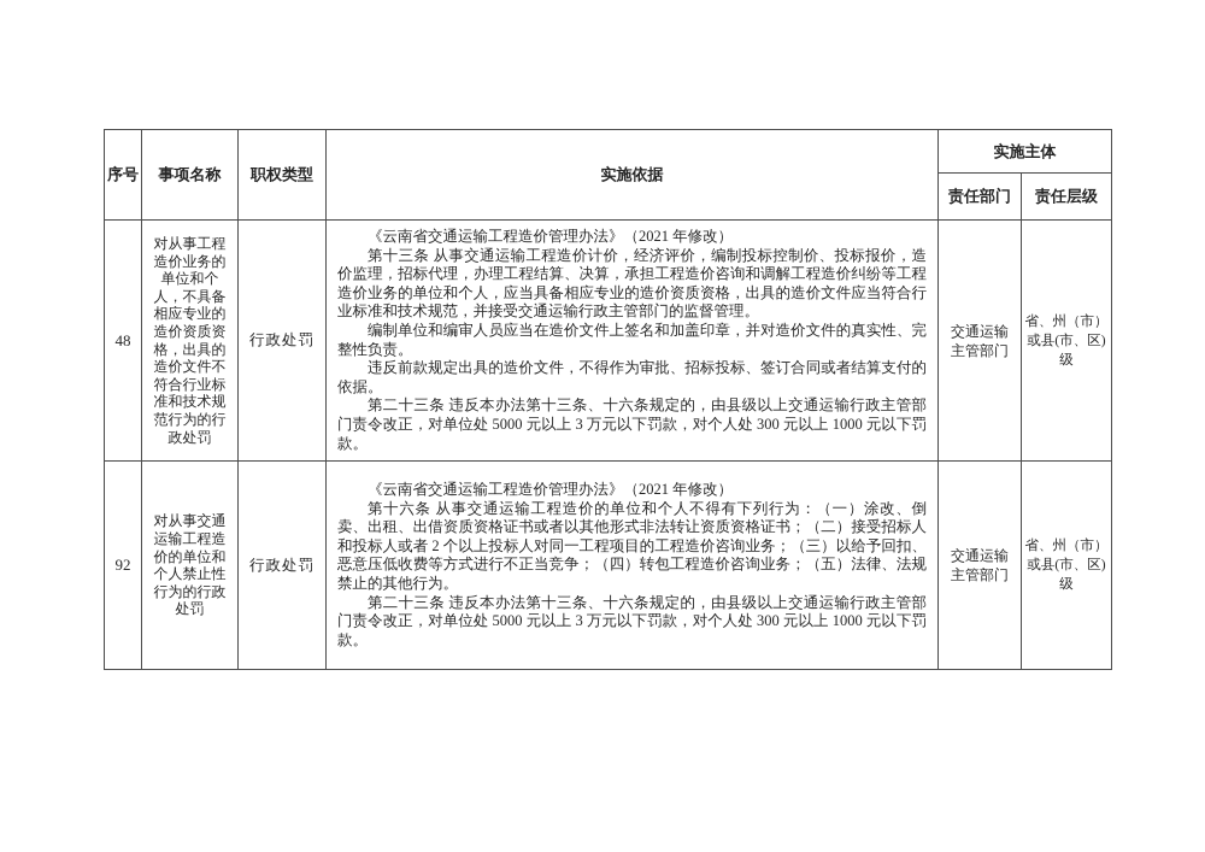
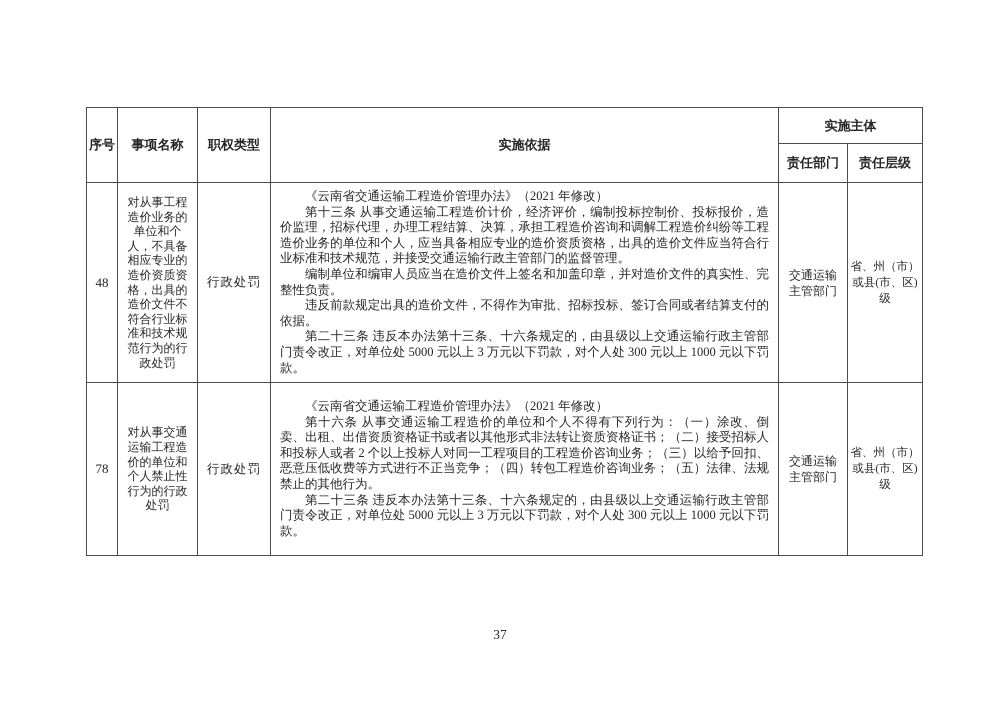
  序号	事项名称	职权类型	实施依据	实施主体
  责任部门	责任层级
  48	对从事工程造价业务的单位和个人，不具备相应专业的造价资质资格，出具的造价文件不符合行业标准和技术规范行为的行政处罚	行政处罚	《云南省交通运输工程造价管理办法》（2021 年修改） 第十三条 从事交通运输工程造价计价，经济评价，编制投标控制价、投标报价，造价监理，招标代理，办理工程结算、决算，承担工程造价咨询和调解工程造价纠纷等工程造价业务的单位和个人，应当具备相应专业的造价资质资格，出具的造价文件应当符合行业标准和技术规范，并接受交通运输行政主管部门的监督管理。 编制单位和编审人员应当在造价文件上签名和加盖印章，并对造价文件的真实性、完整性负责。 违反前款规定出具的造价文件，不得作为审批、招标投标、签订合同或者结算支付的依据。 第二十三条 违反本办法第十三条、十六条规定的，由县级以上交通运输行政主管部门责令改正，对单位处 5000 元以上 3 万元以下罚款，对个人处 300 元以上 1000 元以下罚款。	交通运输主管部门	省、州（市）或县(市、区)级
- 92	对从事交通运输工程造价的单位和个人禁止性行为的行政处罚	行政处罚	《云南省交通运输工程造价管理办法》（2021 年修改） 第十六条 从事交通运输工程造价的单位和个人不得有下列行为：（一）涂改、倒卖、出租、出借资质资格证书或者以其他形式非法转让资质资格证书；（二）接受招标人和投标人或者 2 个以上投标人对同一工程项目的工程造价咨询业务；（三）以给予回扣、恶意压低收费等方式进行不正当竞争；（四）转包工程造价咨询业务；（五）法律、法规禁止的其他行为。 第二十三条 违反本办法第十三条、十六条规定的，由县级以上交通运输行政主管部门责令改正，对单位处 5000 元以上 3 万元以下罚款，对个人处 300 元以上 1000 元以下罚款。	交通运输主管部门	省、州（市）或县(市、区)级
+ 78	对从事交通运输工程造价的单位和个人禁止性行为的行政处罚	行政处罚	《云南省交通运输工程造价管理办法》（2021 年修改） 第十六条 从事交通运输工程造价的单位和个人不得有下列行为：（一）涂改、倒卖、出租、出借资质资格证书或者以其他形式非法转让资质资格证书；（二）接受招标人和投标人或者 2 个以上投标人对同一工程项目的工程造价咨询业务；（三）以给予回扣、恶意压低收费等方式进行不正当竞争；（四）转包工程造价咨询业务；（五）法律、法规禁止的其他行为。 第二十三条 违反本办法第十三条、十六条规定的，由县级以上交通运输行政主管部门责令改正，对单位处 5000 元以上 3 万元以下罚款，对个人处 300 元以上 1000 元以下罚款。	交通运输主管部门	省、州（市）或县(市、区)级
+ 37
